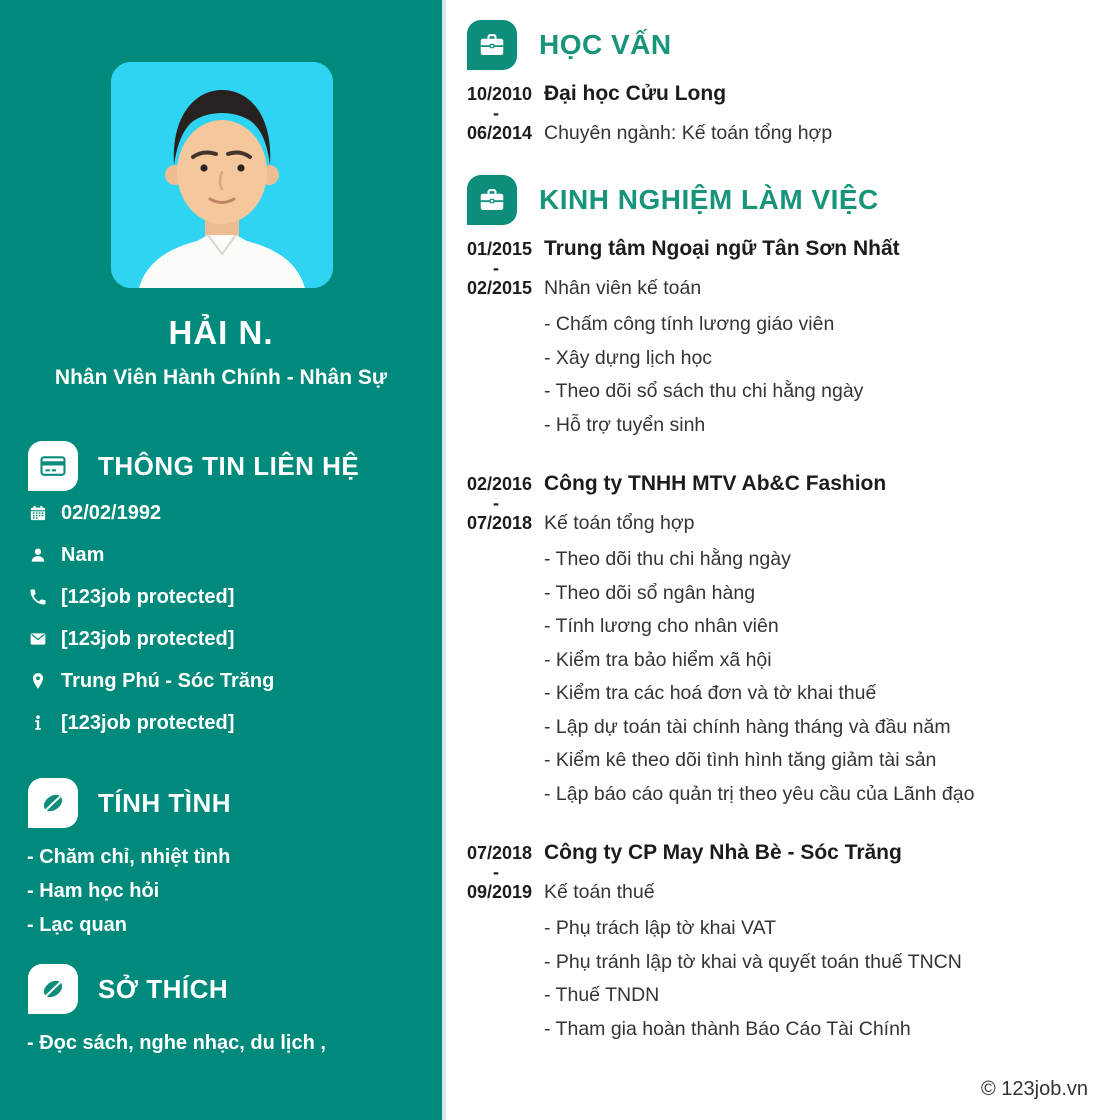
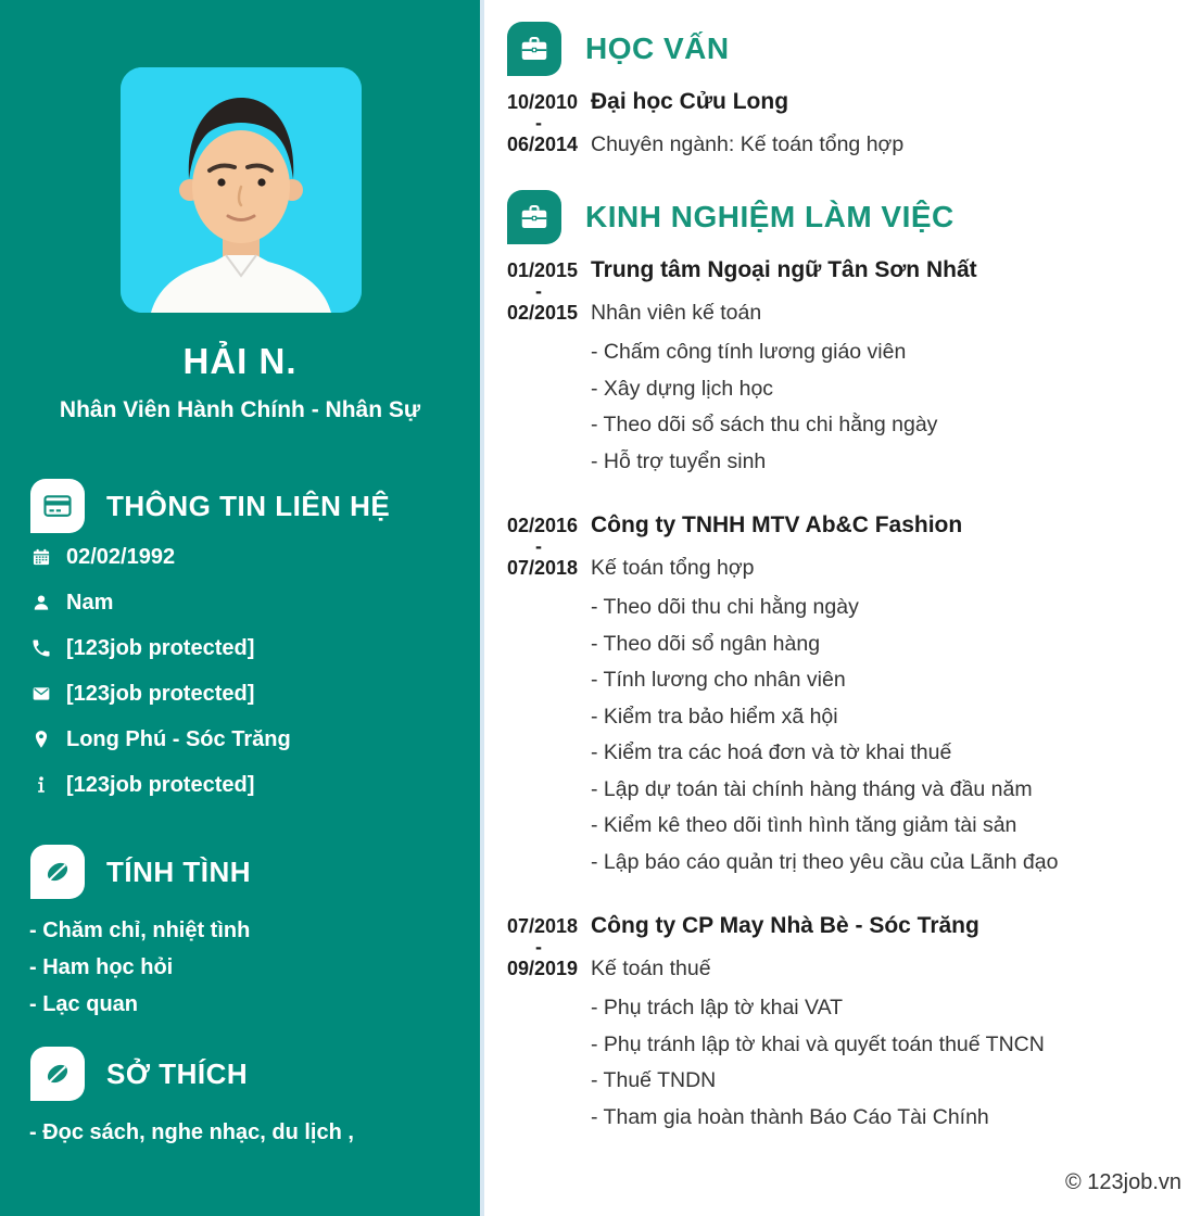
  HẢI N.
  Nhân Viên Hành Chính - Nhân Sự
  THÔNG TIN LIÊN HỆ
  02/02/1992
  Nam
  [123job protected]
  [123job protected]
- Trung Phú - Sóc Trăng
+ Long Phú - Sóc Trăng
  [123job protected]
  TÍNH TÌNH
  - Chăm chỉ, nhiệt tình
  - Ham học hỏi
  - Lạc quan
  SỞ THÍCH
  - Đọc sách, nghe nhạc, du lịch ,
  HỌC VẤN
  10/2010
  -
  06/2014
  Đại học Cửu Long
  Chuyên ngành: Kế toán tổng hợp
  KINH NGHIỆM LÀM VIỆC
  01/2015
  -
  02/2015
  Trung tâm Ngoại ngữ Tân Sơn Nhất
  Nhân viên kế toán
  - Chấm công tính lương giáo viên
  - Xây dựng lịch học
  - Theo dõi sổ sách thu chi hằng ngày
  - Hỗ trợ tuyển sinh
  02/2016
  -
  07/2018
  Công ty TNHH MTV Ab&C Fashion
  Kế toán tổng hợp
  - Theo dõi thu chi hằng ngày
  - Theo dõi sổ ngân hàng
  - Tính lương cho nhân viên
  - Kiểm tra bảo hiểm xã hội
  - Kiểm tra các hoá đơn và tờ khai thuế
  - Lập dự toán tài chính hàng tháng và đầu năm
  - Kiểm kê theo dõi tình hình tăng giảm tài sản
  - Lập báo cáo quản trị theo yêu cầu của Lãnh đạo
  07/2018
  -
  09/2019
  Công ty CP May Nhà Bè - Sóc Trăng
  Kế toán thuế
  - Phụ trách lập tờ khai VAT
  - Phụ tránh lập tờ khai và quyết toán thuế TNCN
  - Thuế TNDN
  - Tham gia hoàn thành Báo Cáo Tài Chính
  © 123job.vn
